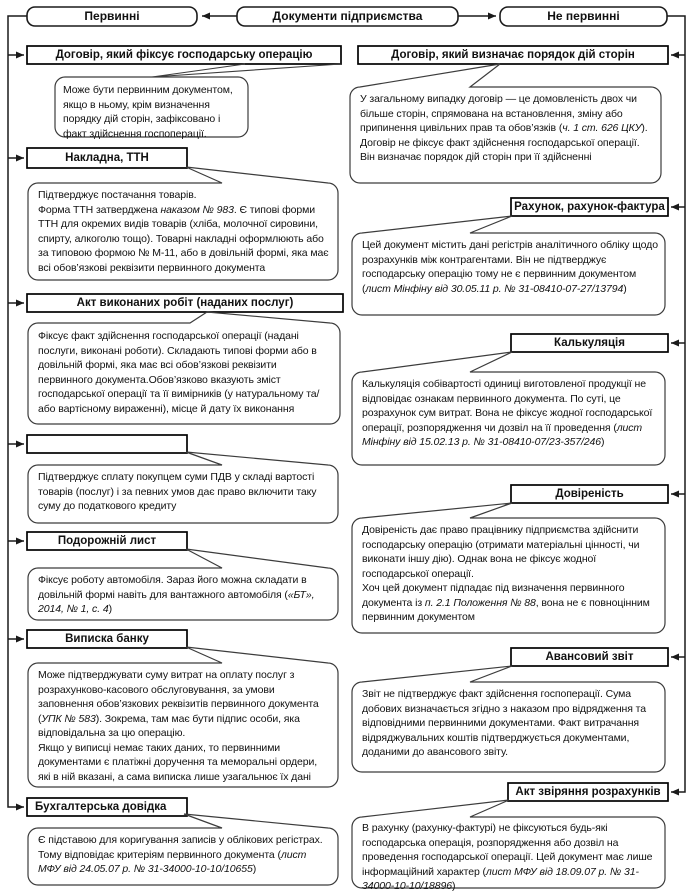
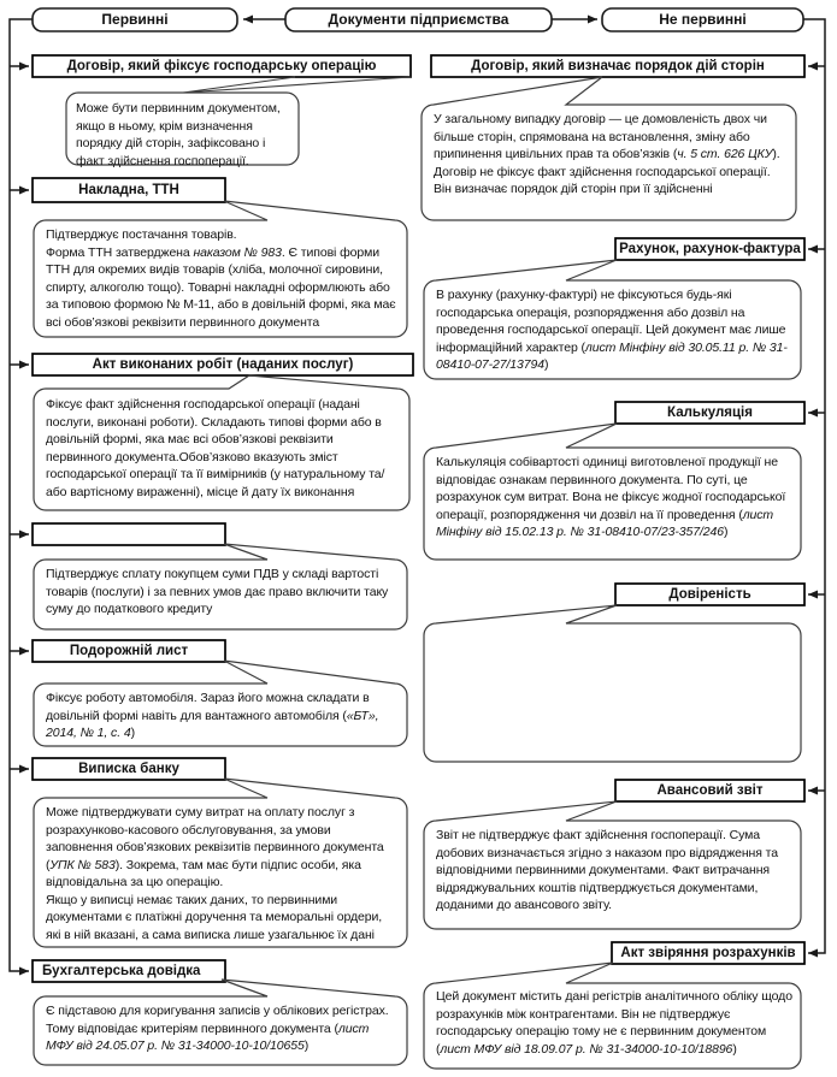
  Первинні
  Документи підприємства
  Не первинні
  Договір, який фіксує господарську операцію
  Накладна, ТТН
  Акт виконаних робіт (наданих послуг)
  Подорожній лист
  Виписка банку
  Бухгалтерська довідка
  Договір, який визначає порядок дій сторін
  Рахунок, рахунок-фактура
  Калькуляція
  Довіреність
  Авансовий звіт
  Акт звіряння розрахунків
  Може бути первинним документом, якщо в ньому, крім визначення порядку дій сторін, зафіксовано і факт здійснення госпоперації.
  Підтверджує постачання товарів.
  Форма ТТН затверджена наказом № 983. Є типові форми ТТН для окремих видів товарів (хліба, молочної сировини, спирту, алкоголю тощо). Товарні накладні оформлюють або за типовою формою № М-11, або в довільній формі, яка має всі обов’язкові реквізити первинного документа
  Фіксує факт здійснення господарської операції (надані послуги, виконані роботи). Складають типові форми або в довільній формі, яка має всі обов’язкові реквізити первинного документа.Обов’язково вказують зміст господарської операції та її вимірників (у натуральному та/або вартісному вираженні), місце й дату їх виконання
- Підтверджує сплату покупцем суми ПДВ у складі вартості товарів (послуг) і за певних умов дає право включити таку суму до податкового кредиту
+ Підтверджує сплату покупцем суми ПДВ у складі вартості товарів (послуги) і за певних умов дає право включити таку суму до податкового кредиту
  Фіксує роботу автомобіля. Зараз його можна складати в довільній формі навіть для вантажного автомобіля («БТ», 2014, № 1, с. 4)
  Може підтверджувати суму витрат на оплату послуг з розрахунково-касового обслуговування, за умови заповнення обов’язкових реквізитів первинного документа (УПК № 583). Зокрема, там має бути підпис особи, яка відповідальна за цю операцію.
  Якщо у виписці немає таких даних, то первинними документами є платіжні доручення та меморальні ордери, які в ній вказані, а сама виписка лише узагальнює їх дані
  Є підставою для коригування записів у облікових регістрах. Тому відповідає критеріям первинного документа (лист МФУ від 24.05.07 р. № 31-34000-10-10/10655)
- У загальному випадку договір — це домовленість двох чи більше сторін, спрямована на встановлення, зміну або припинення цивільних прав та обов’язків (ч. 1 ст. 626 ЦКУ). Договір не фіксує факт здійснення господарської операції. Він визначає порядок дій сторін при її здійсненні
+ У загальному випадку договір — це домовленість двох чи більше сторін, спрямована на встановлення, зміну або припинення цивільних прав та обов’язків (ч. 5 ст. 626 ЦКУ). Договір не фіксує факт здійснення господарської операції. Він визначає порядок дій сторін при її здійсненні
- Цей документ містить дані регістрів аналітичного обліку щодо розрахунків між контрагентами. Він не підтверджує господарську операцію тому не є первинним документом (лист Мінфіну від 30.05.11 р. № 31-08410-07-27/13794)
+ В рахунку (рахунку-фактурі) не фіксуються будь-які господарська операція, розпорядження або дозвіл на проведення господарської операції. Цей документ має лише інформаційний характер (лист Мінфіну від 30.05.11 р. № 31-08410-07-27/13794)
  Калькуляція собівартості одиниці виготовленої продукції не відповідає ознакам первинного документа. По суті, це розрахунок сум витрат. Вона не фіксує жодної господарської операції, розпорядження чи дозвіл на її проведення (лист Мінфіну від 15.02.13 р. № 31-08410-07/23-357/246)
- Довіреність дає право працівнику підприємства здійснити господарську операцію (отримати матеріальні цінності, чи виконати іншу дію). Однак вона не фіксує жодної господарської операції.
- Хоч цей документ підпадає під визначення первинного документа із п. 2.1 Положення № 88, вона не є повноцінним первинним документом
  Звіт не підтверджує факт здійснення госпоперації. Сума добових визначається згідно з наказом про відрядження та відповідними первинними документами. Факт витрачання відряджувальних коштів підтверджується документами, доданими до авансового звіту.
- В рахунку (рахунку-фактурі) не фіксуються будь-які господарська операція, розпорядження або дозвіл на проведення господарської операції. Цей документ має лише інформаційний характер (лист МФУ від 18.09.07 р. № 31-34000-10-10/18896)
+ Цей документ містить дані регістрів аналітичного обліку щодо розрахунків між контрагентами. Він не підтверджує господарську операцію тому не є первинним документом (лист МФУ від 18.09.07 р. № 31-34000-10-10/18896)
